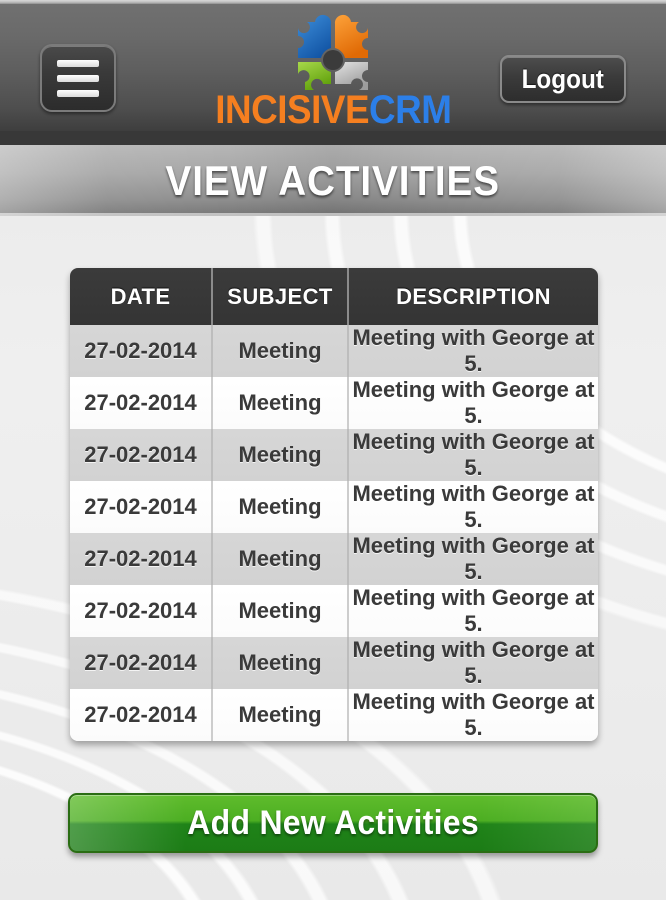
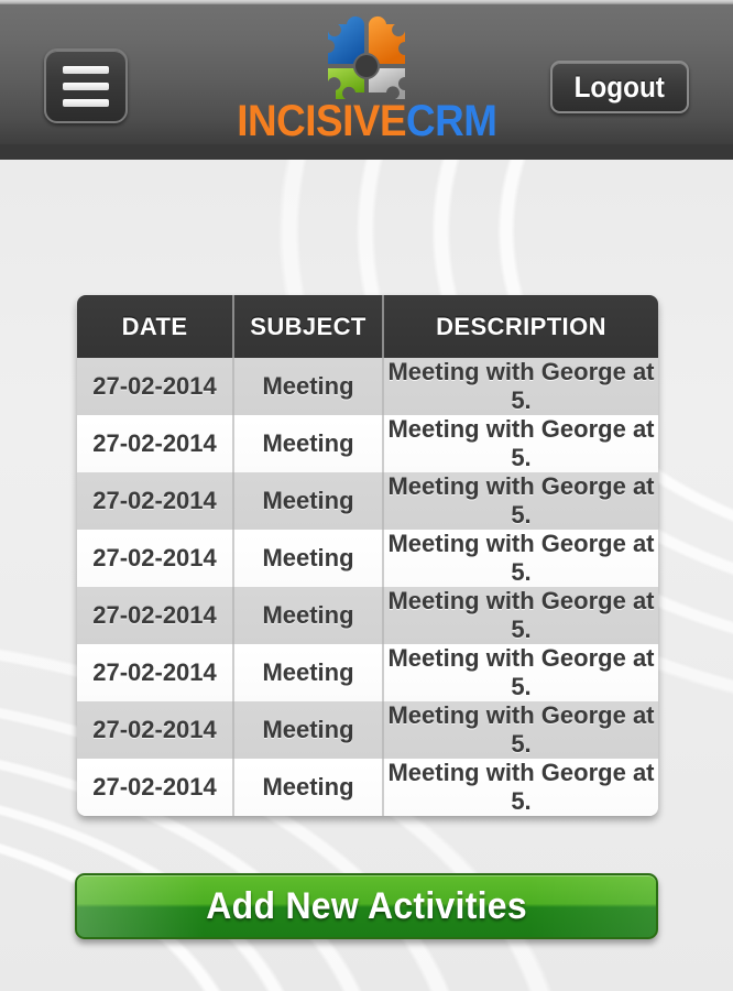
  INCISIVECRM
  Logout
- VIEW ACTIVITIES
  DATE	SUBJECT	DESCRIPTION
  27-02-2014	Meeting	Meeting with George at 5.
  27-02-2014	Meeting	Meeting with George at 5.
  27-02-2014	Meeting	Meeting with George at 5.
  27-02-2014	Meeting	Meeting with George at 5.
  27-02-2014	Meeting	Meeting with George at 5.
  27-02-2014	Meeting	Meeting with George at 5.
  27-02-2014	Meeting	Meeting with George at 5.
  27-02-2014	Meeting	Meeting with George at 5.
  Add New Activities
